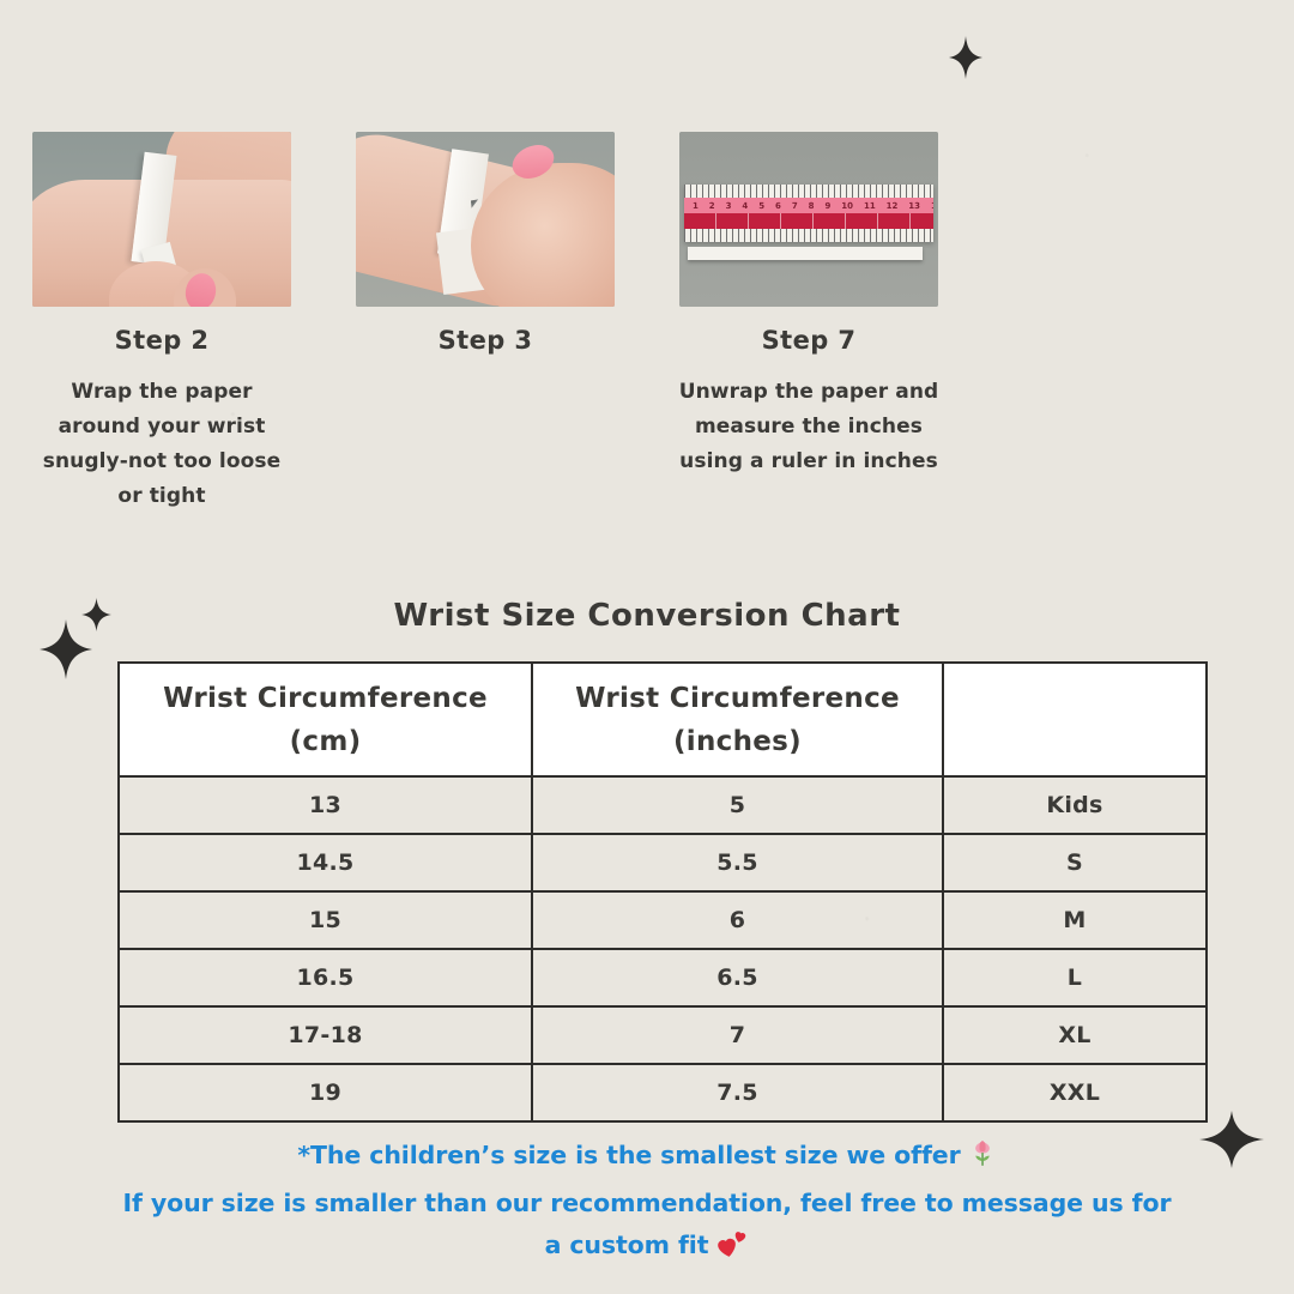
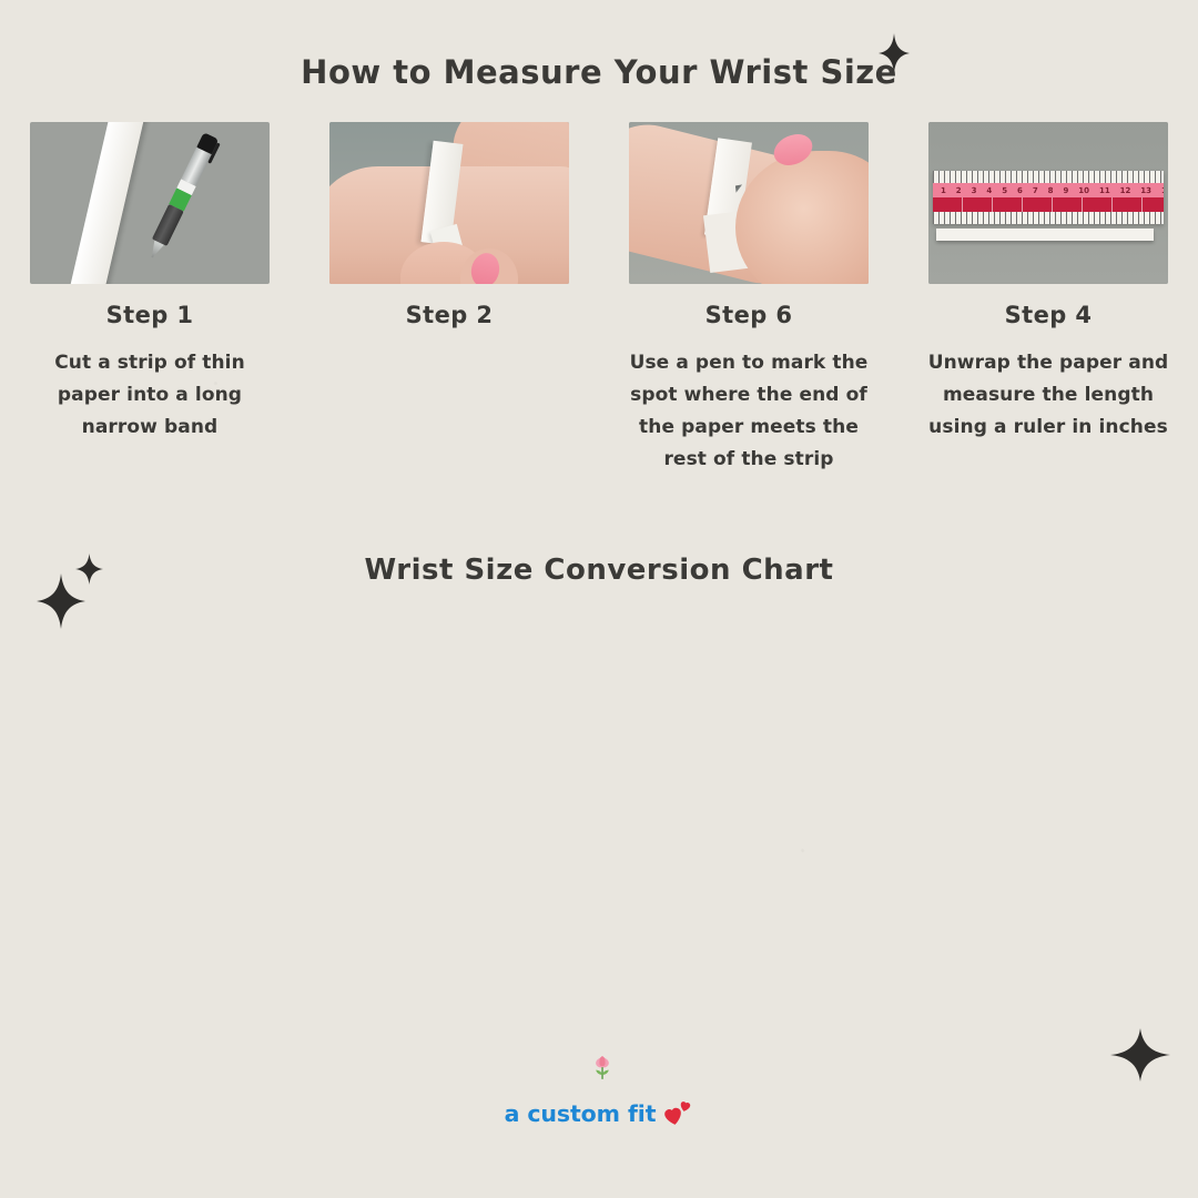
+ How to Measure Your Wrist Size
+ Step 1
+ Cut a strip of thin paper into a long narrow band
  Step 2
- Wrap the paper around your wrist snugly-not too loose or tight
- Step 3
+ Step 6
+ Use a pen to mark the spot where the end of the paper meets the rest of the strip
  1 2 3 4 5 6 7 8 9 10 11 12 13
- Step 7
+ Step 4
- Unwrap the paper and measure the inches using a ruler in inches
+ Unwrap the paper and measure the length using a ruler in inches
  Wrist Size Conversion Chart
- Wrist Circumference (cm)	Wrist Circumference (inches)
- 13	5	Kids
- 14.5	5.5	S
- 15	6	M
- 16.5	6.5	L
- 17-18	7	XL
- 19	7.5	XXL
- *The children’s size is the smallest size we offer
- If your size is smaller than our recommendation, feel free to message us for
  a custom fit
